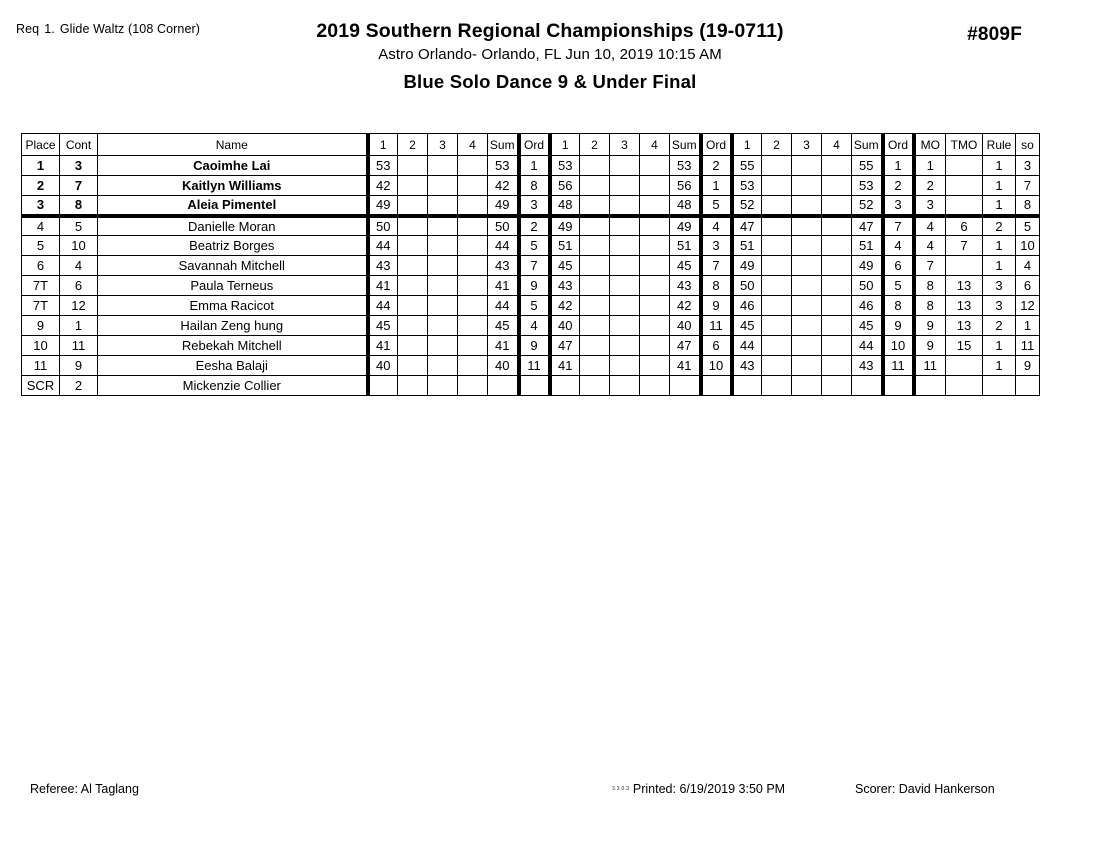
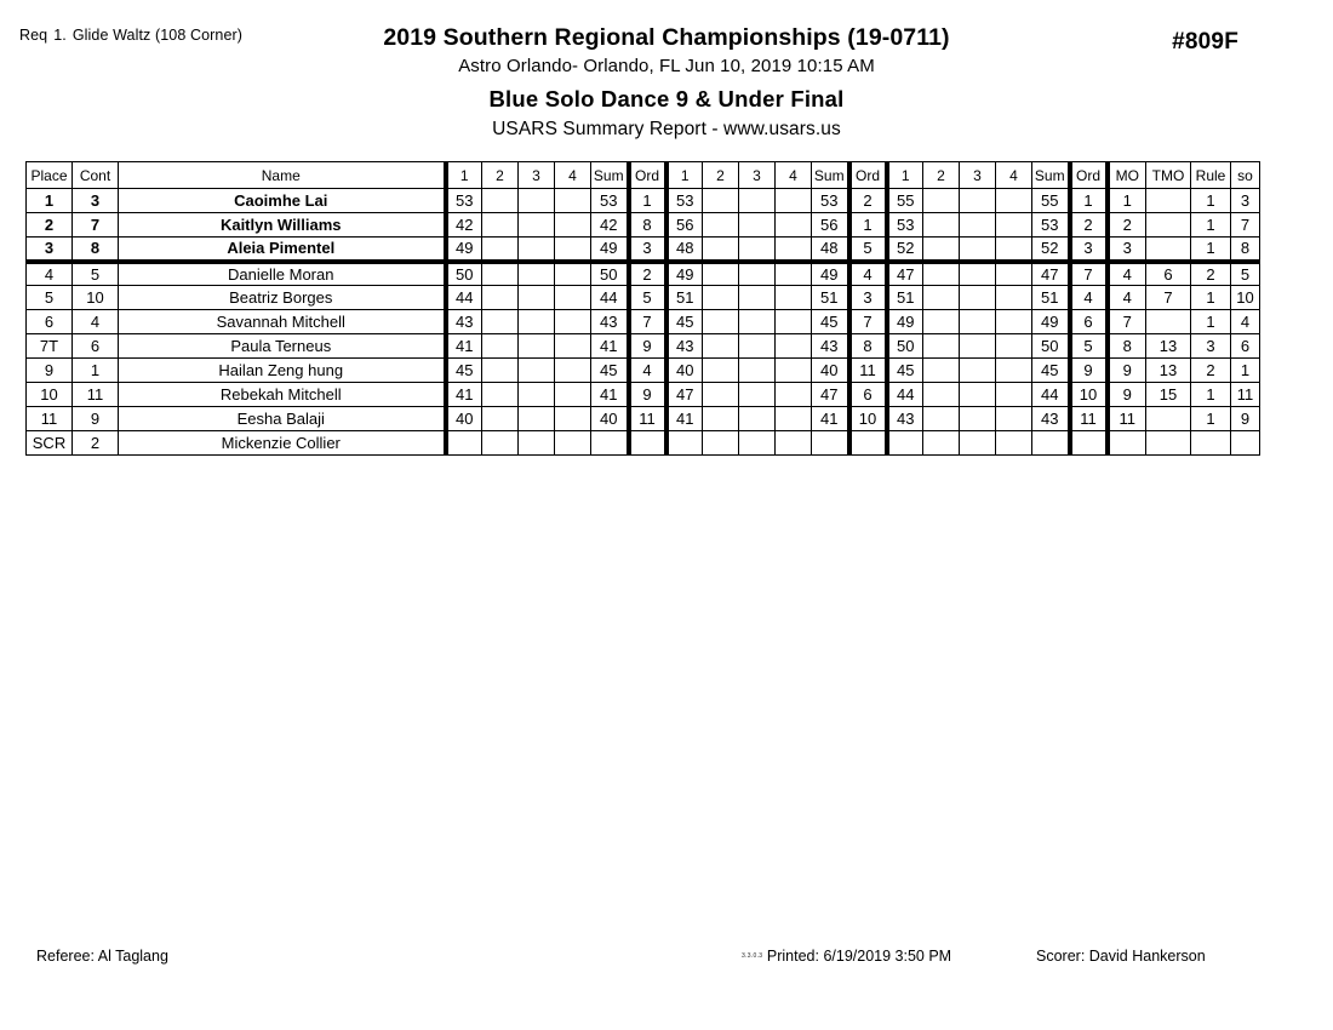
  Req 1. Glide Waltz (108 Corner)
  #809F
  2019 Southern Regional Championships (19-0711)
  Astro Orlando- Orlando, FL Jun 10, 2019 10:15 AM
  Blue Solo Dance 9 & Under Final
+ USARS Summary Report - www.usars.us
  Place	Cont	Name	1	2	3	4	Sum	Ord	1	2	3	4	Sum	Ord	1	2	3	4	Sum	Ord	MO	TMO	Rule	so
  1	3	Caoimhe Lai	53				53	1	53				53	2	55				55	1	1		1	3
  2	7	Kaitlyn Williams	42				42	8	56				56	1	53				53	2	2		1	7
  3	8	Aleia Pimentel	49				49	3	48				48	5	52				52	3	3		1	8
  4	5	Danielle Moran	50				50	2	49				49	4	47				47	7	4	6	2	5
  5	10	Beatriz Borges	44				44	5	51				51	3	51				51	4	4	7	1	10
  6	4	Savannah Mitchell	43				43	7	45				45	7	49				49	6	7		1	4
  7T	6	Paula Terneus	41				41	9	43				43	8	50				50	5	8	13	3	6
- 7T	12	Emma Racicot	44				44	5	42				42	9	46				46	8	8	13	3	12
  9	1	Hailan Zeng hung	45				45	4	40				40	11	45				45	9	9	13	2	1
  10	11	Rebekah Mitchell	41				41	9	47				47	6	44				44	10	9	15	1	11
  11	9	Eesha Balaji	40				40	11	41				41	10	43				43	11	11		1	9
  SCR	2	Mickenzie Collier
  Referee: Al Taglang
  Printed: 6/19/2019 3:50 PM
  Scorer: David Hankerson
